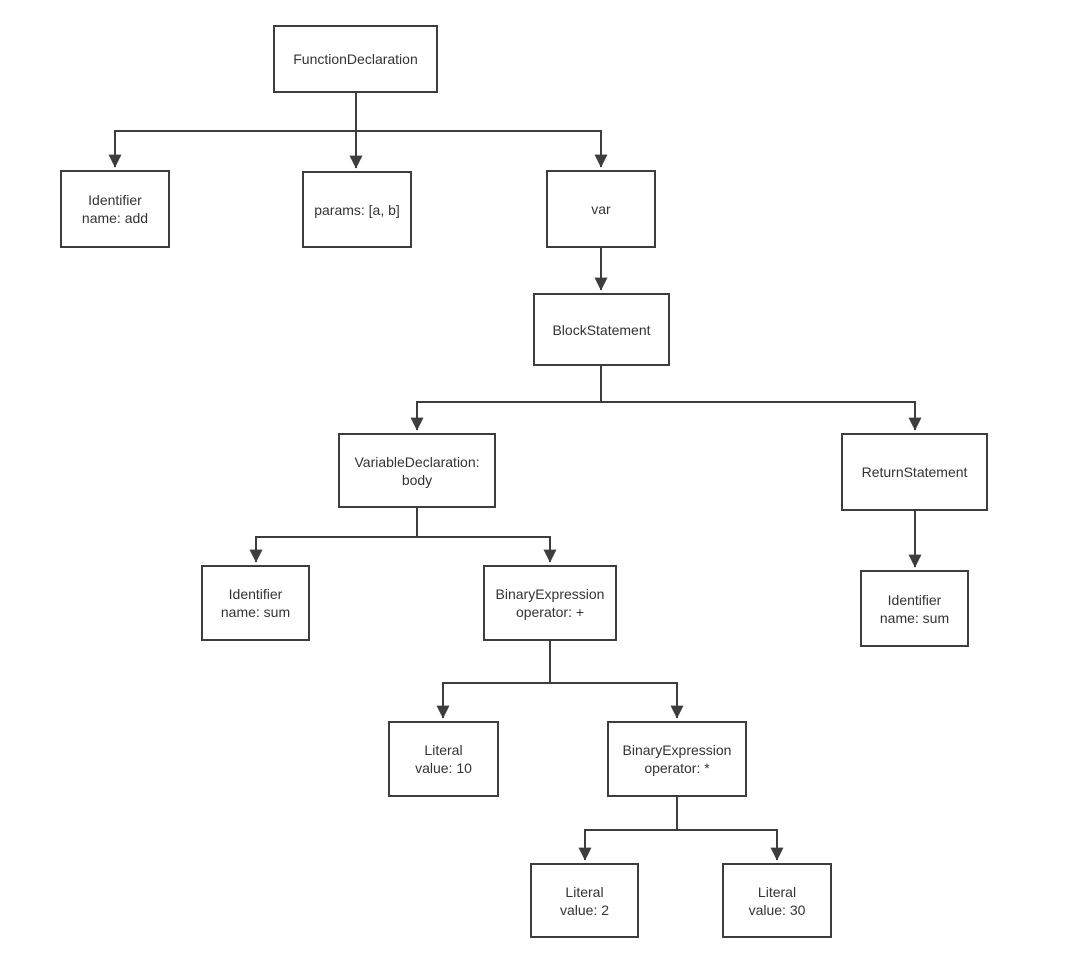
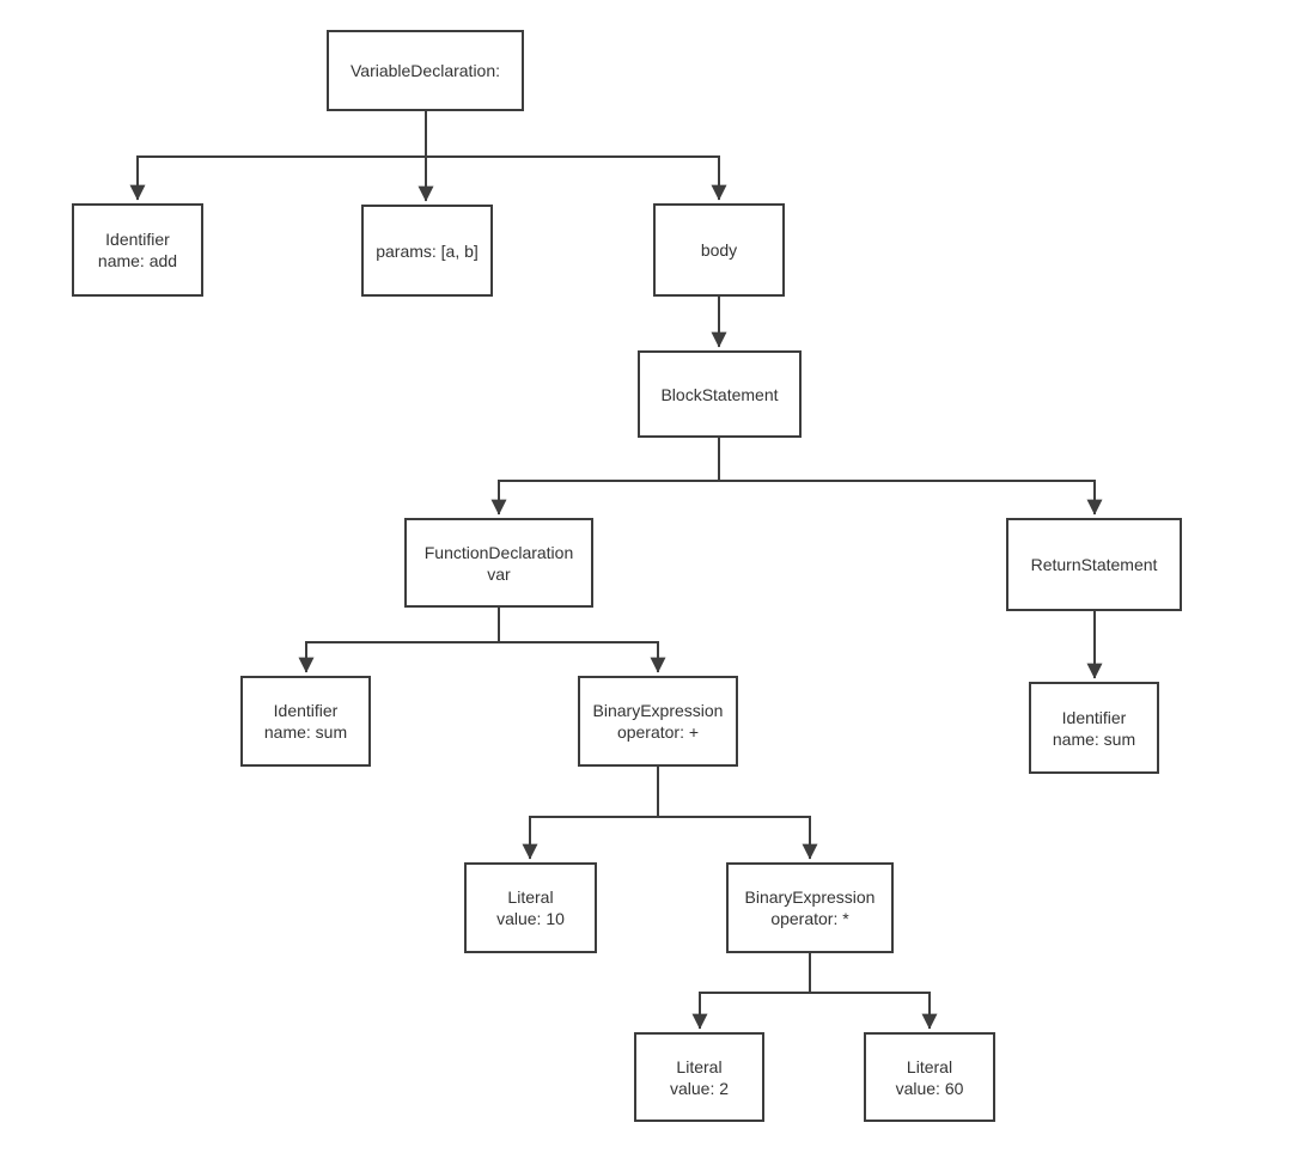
- FunctionDeclaration
+ VariableDeclaration:
  Identifier
  name: add
  params: [a, b]
- var
+ body
  BlockStatement
- VariableDeclaration:
+ FunctionDeclaration
- body
+ var
  ReturnStatement
  Identifier
  name: sum
  BinaryExpression
  operator: +
  Identifier
  name: sum
  Literal
  value: 10
  BinaryExpression
  operator: *
  Literal
  value: 2
  Literal
- value: 30
+ value: 60
